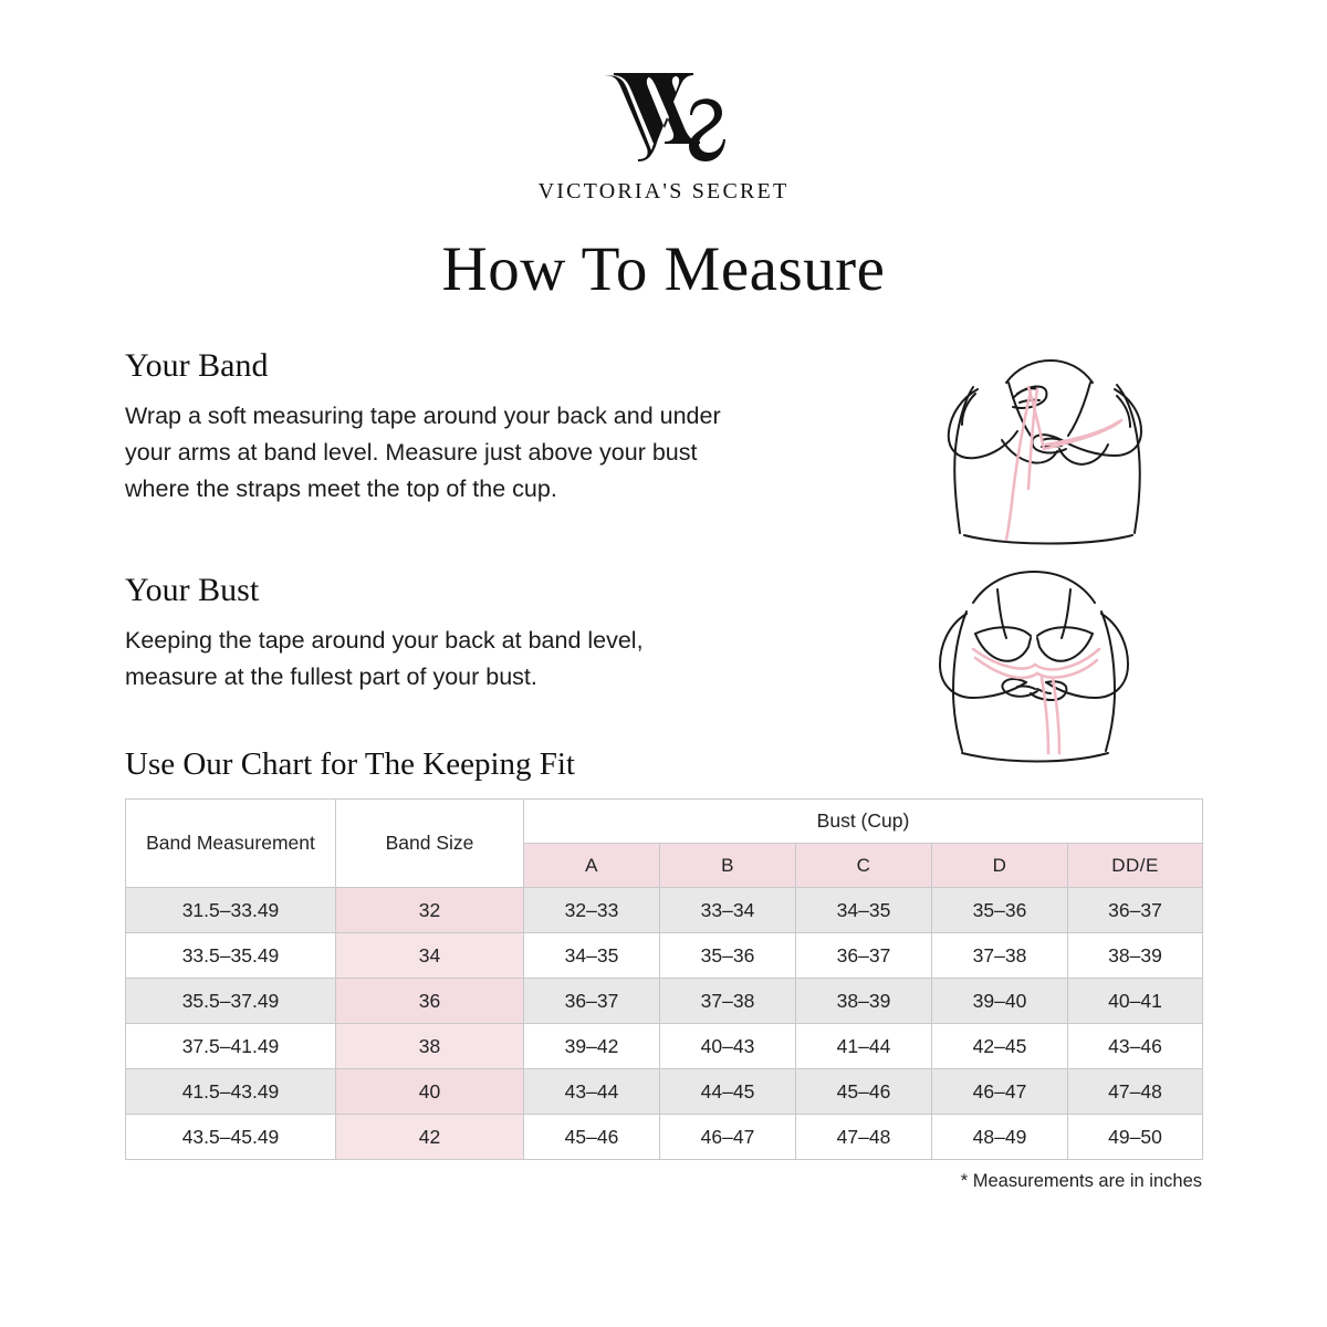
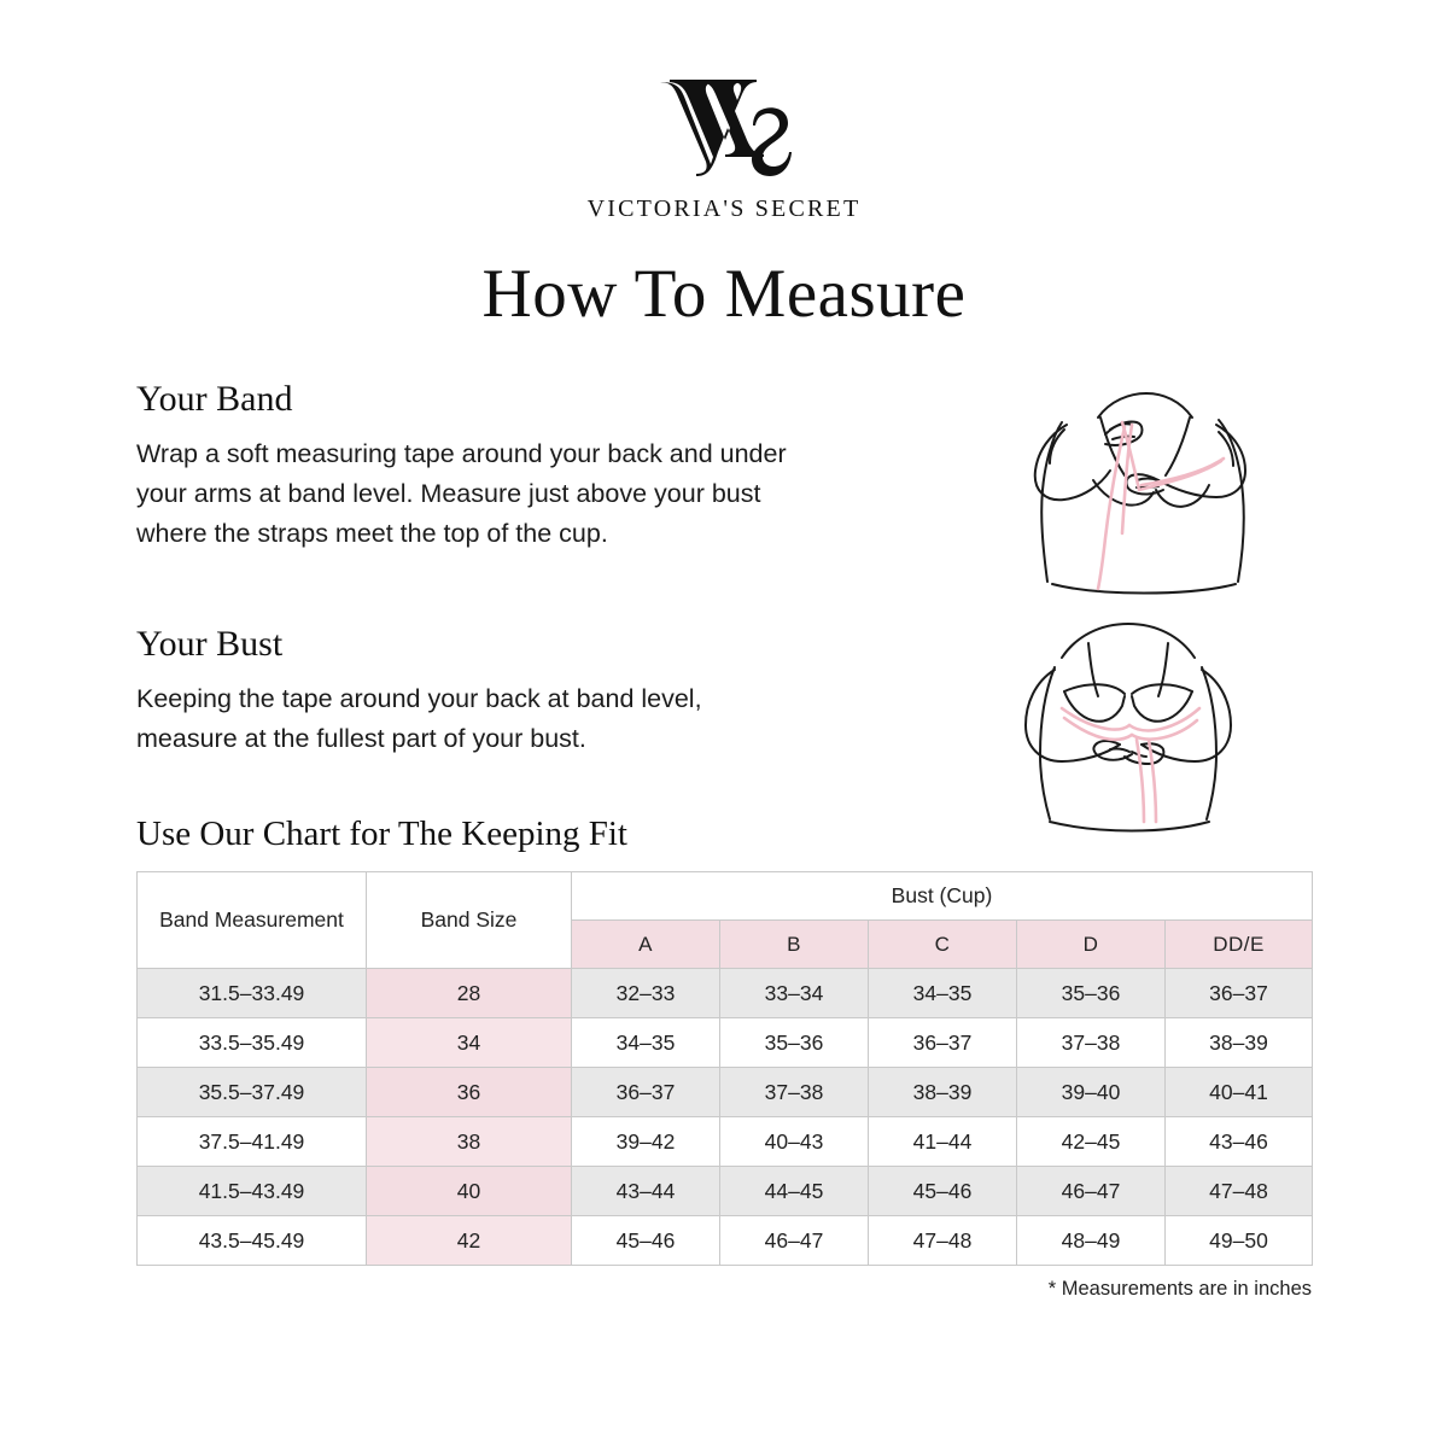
  VICTORIA'S SECRET
  How To Measure
  Your Band
  Wrap a soft measuring tape around your back and under your arms at band level. Measure just above your bust where the straps meet the top of the cup.
  Your Bust
  Keeping the tape around your back at band level, measure at the fullest part of your bust.
  Use Our Chart for The Keeping Fit
  Band Measurement	Band Size	Bust (Cup)
  A	B	C	D	DD/E
- 31.5–33.49	32	32–33	33–34	34–35	35–36	36–37
+ 31.5–33.49	28	32–33	33–34	34–35	35–36	36–37
  33.5–35.49	34	34–35	35–36	36–37	37–38	38–39
  35.5–37.49	36	36–37	37–38	38–39	39–40	40–41
  37.5–41.49	38	39–42	40–43	41–44	42–45	43–46
  41.5–43.49	40	43–44	44–45	45–46	46–47	47–48
  43.5–45.49	42	45–46	46–47	47–48	48–49	49–50
  * Measurements are in inches
